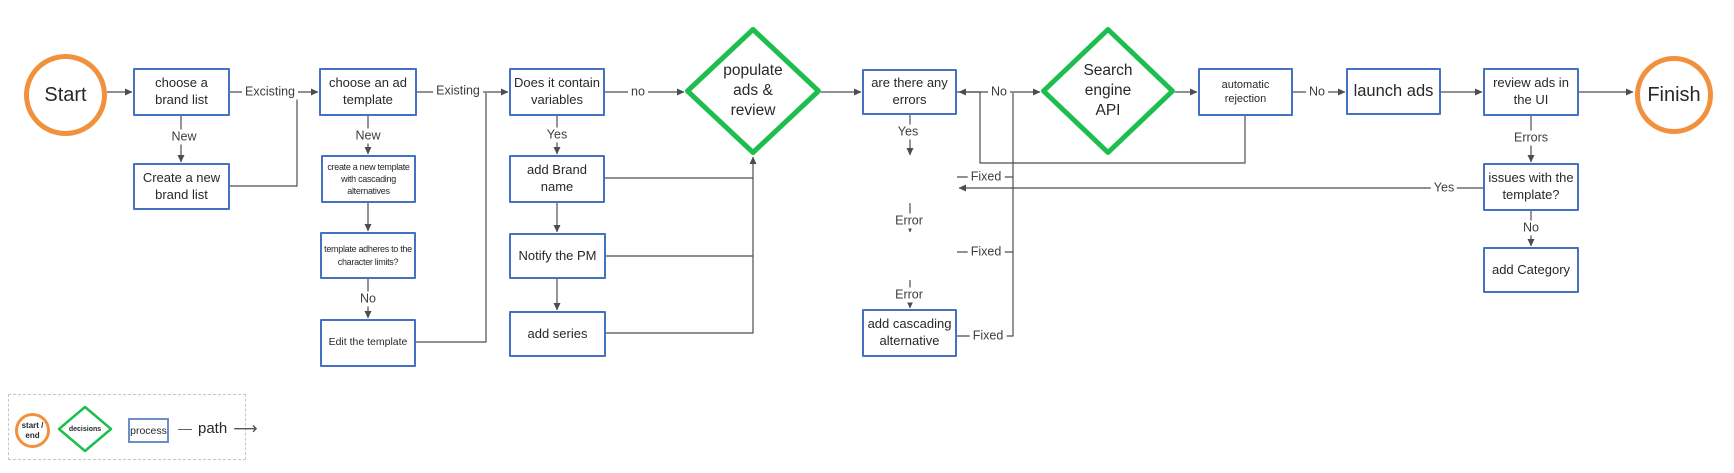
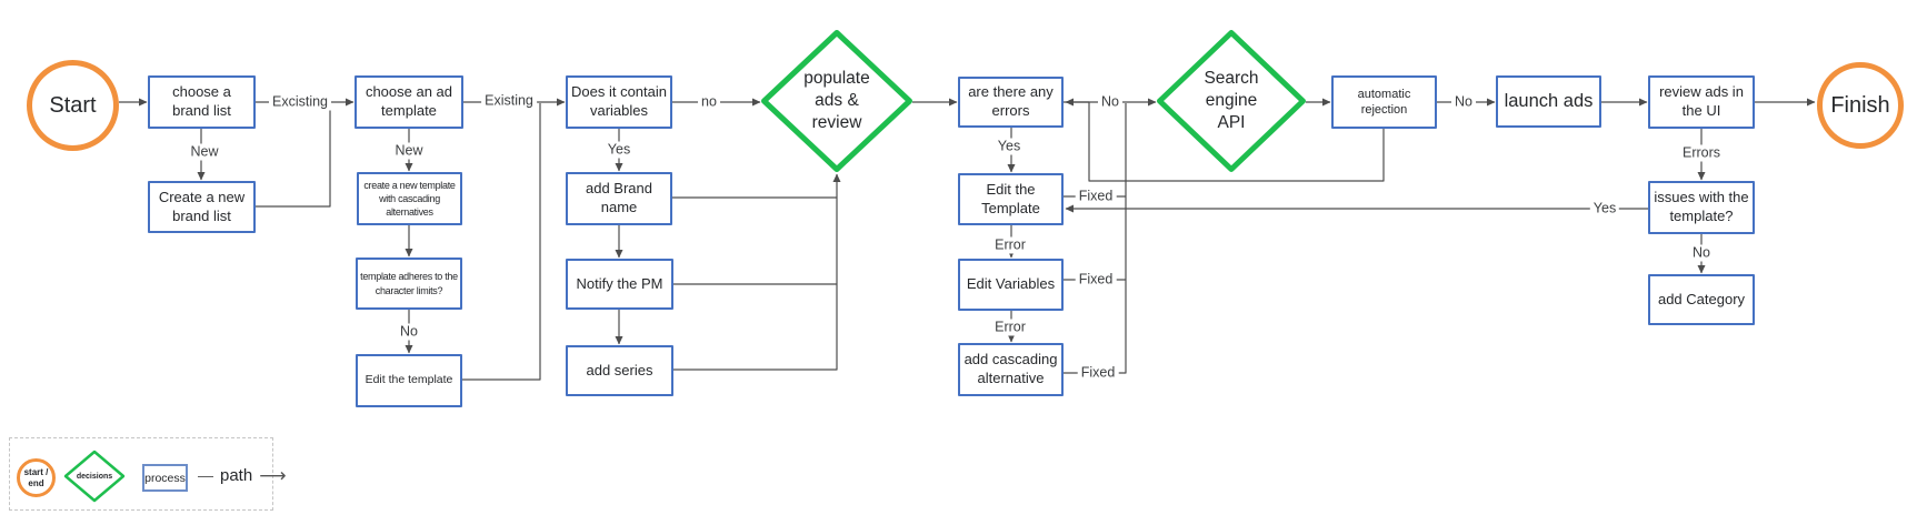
  start /
  end
  process
  —
  path
  ⟶
  Excisting
  New
  Existing
  New
  No
  no
  Yes
  No
  Yes
  Error
  Error
  Fixed
  Fixed
  Fixed
  No
  Errors
  No
  Yes
  Start
  choose a
  brand list
  Create a new
  brand list
  choose an ad
  template
  create a new template
  with cascading
  alternatives
  template adheres to the
  character limits?
  Edit the template
  Does it contain
  variables
  add Brand
  name
  Notify the PM
  add series
  populate
  ads &
  review
  are there any
  errors
+ Edit the
+ Template
+ Edit Variables
  add cascading
  alternative
  Search
  engine
  API
  automatic
  rejection
  launch ads
  review ads in
  the UI
  issues with the
  template?
  add Category
  Finish
